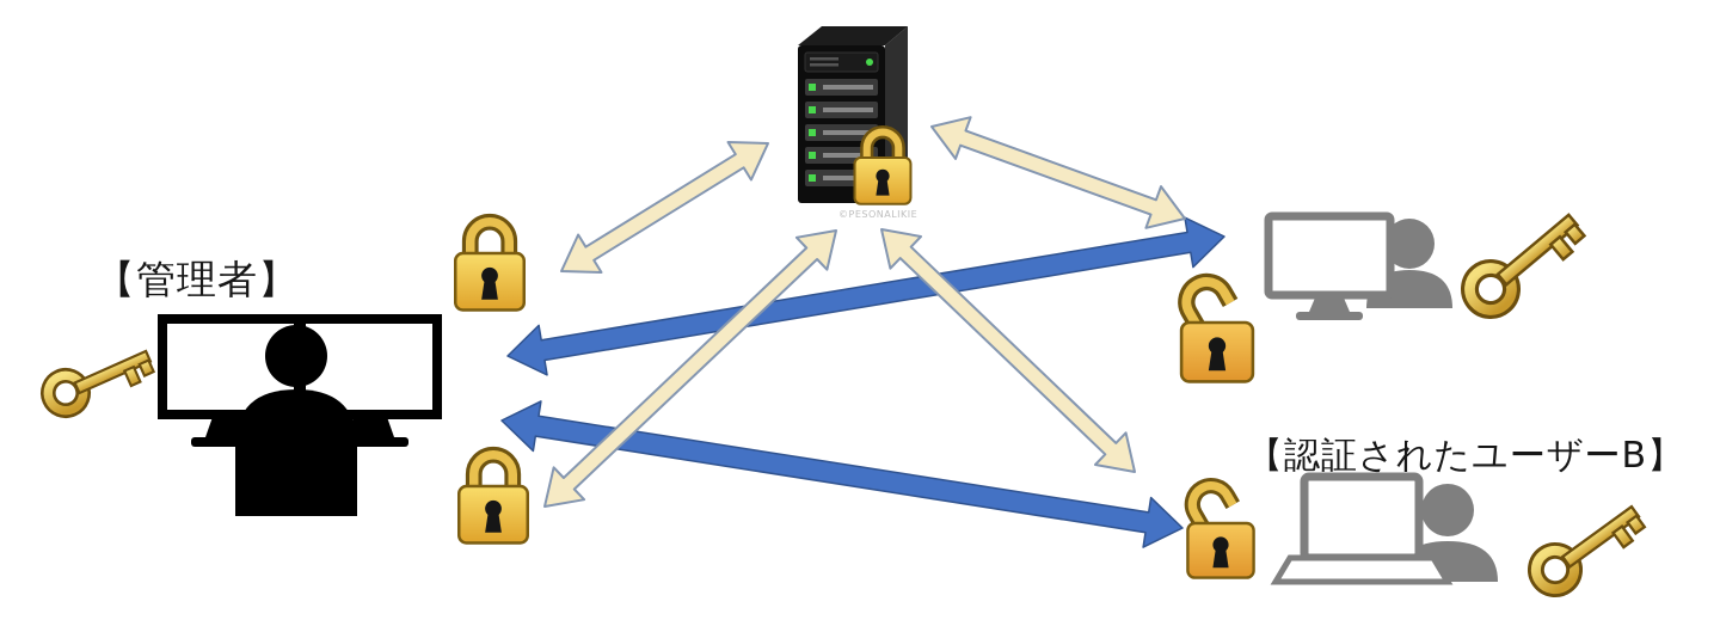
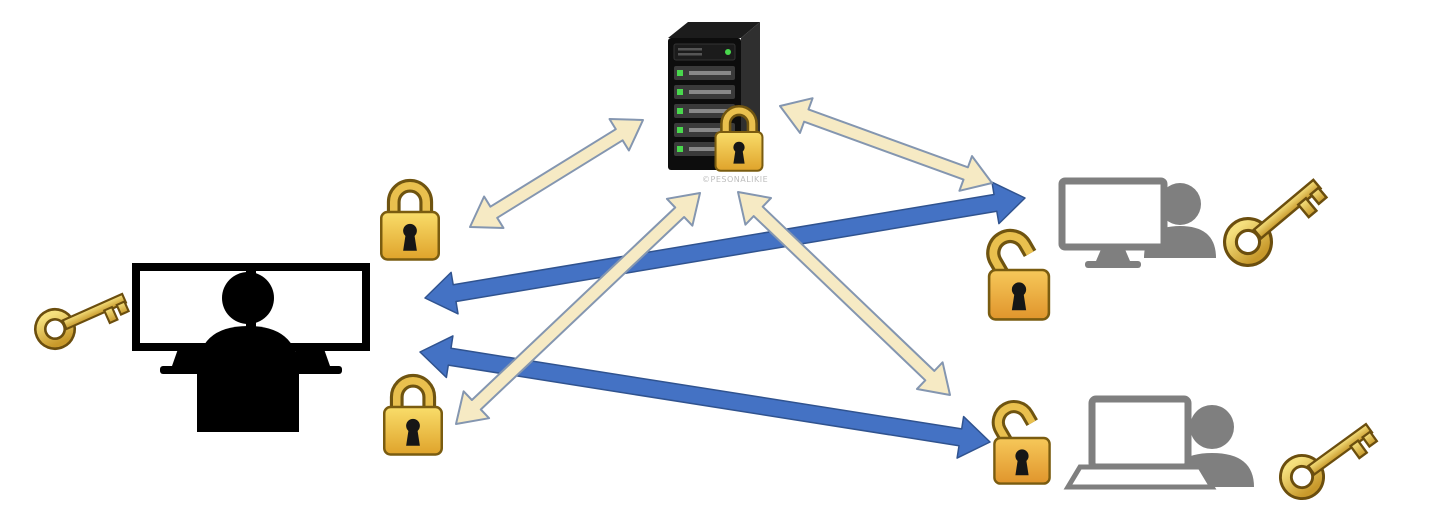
- 【管理者】
- 【認証されたユーザーB】
  ©PESONALIKIE
